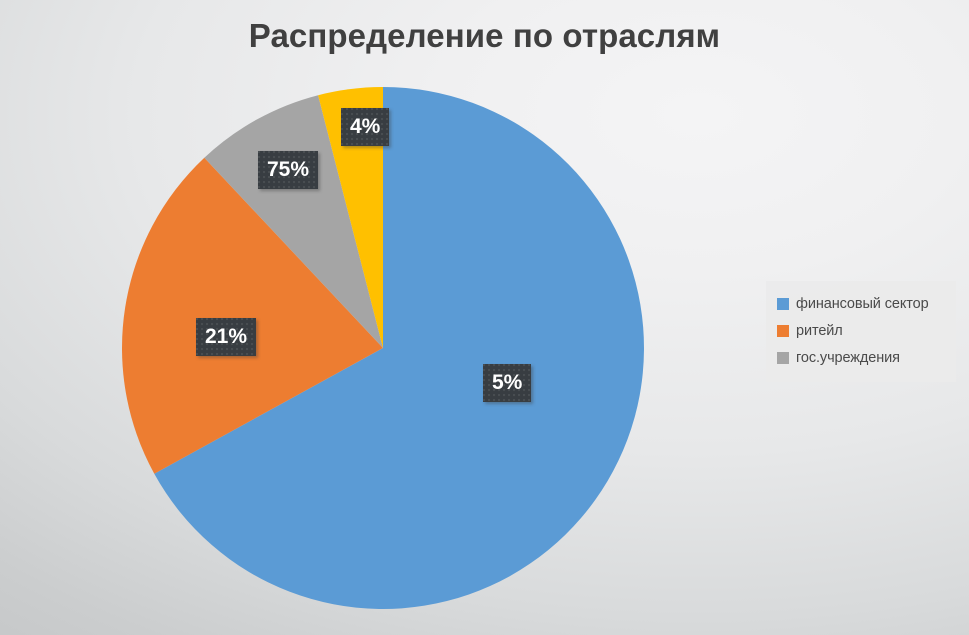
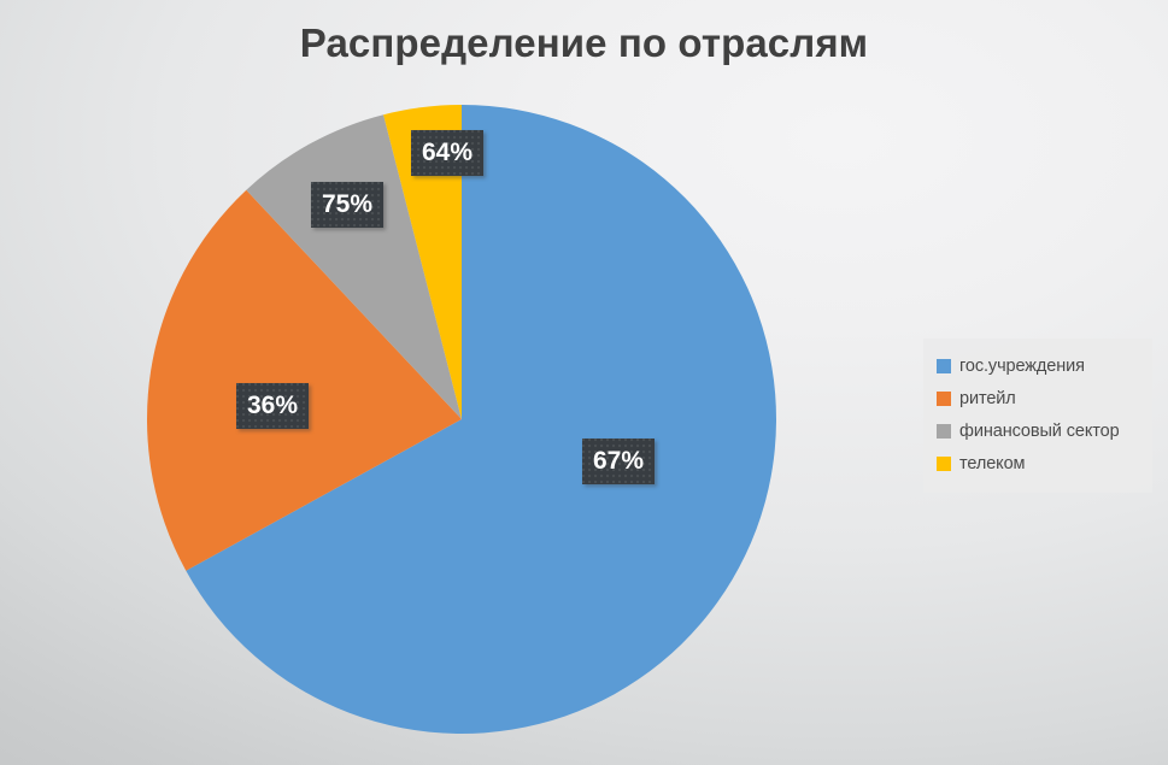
  Распределение по отраслям
- 5%
+ 67%
- 21%
+ 36%
  75%
- 4%
+ 64%
- финансовый сектор
+ гос.учреждения
  ритейл
- гос.учреждения
+ финансовый сектор
+ телеком
